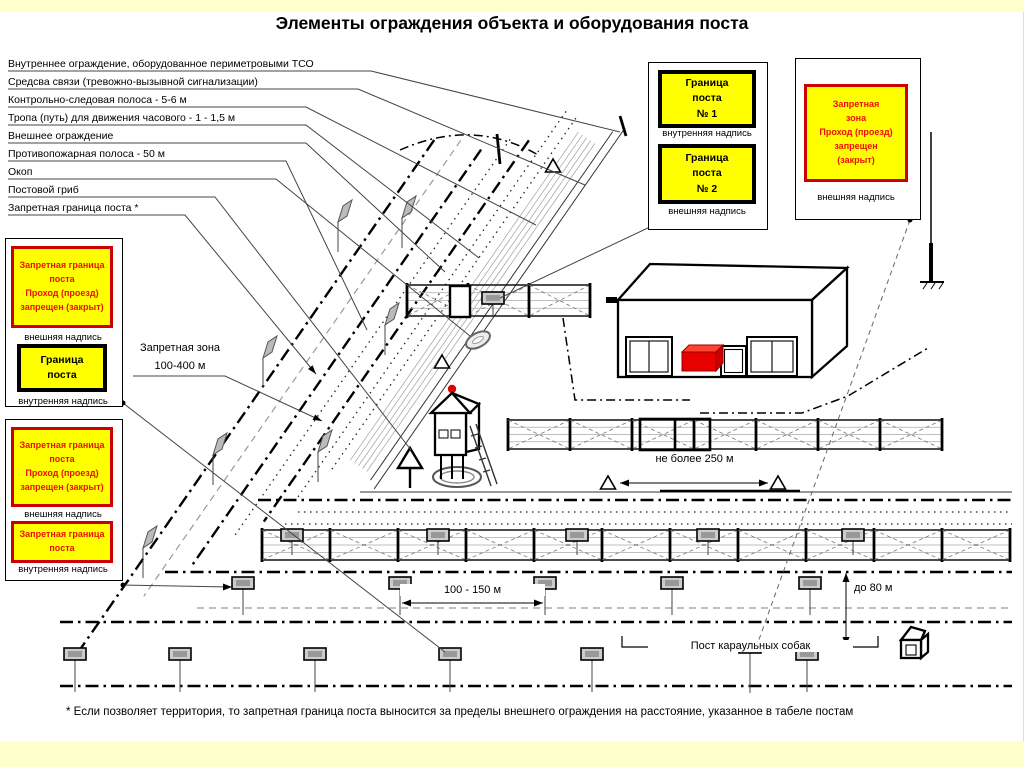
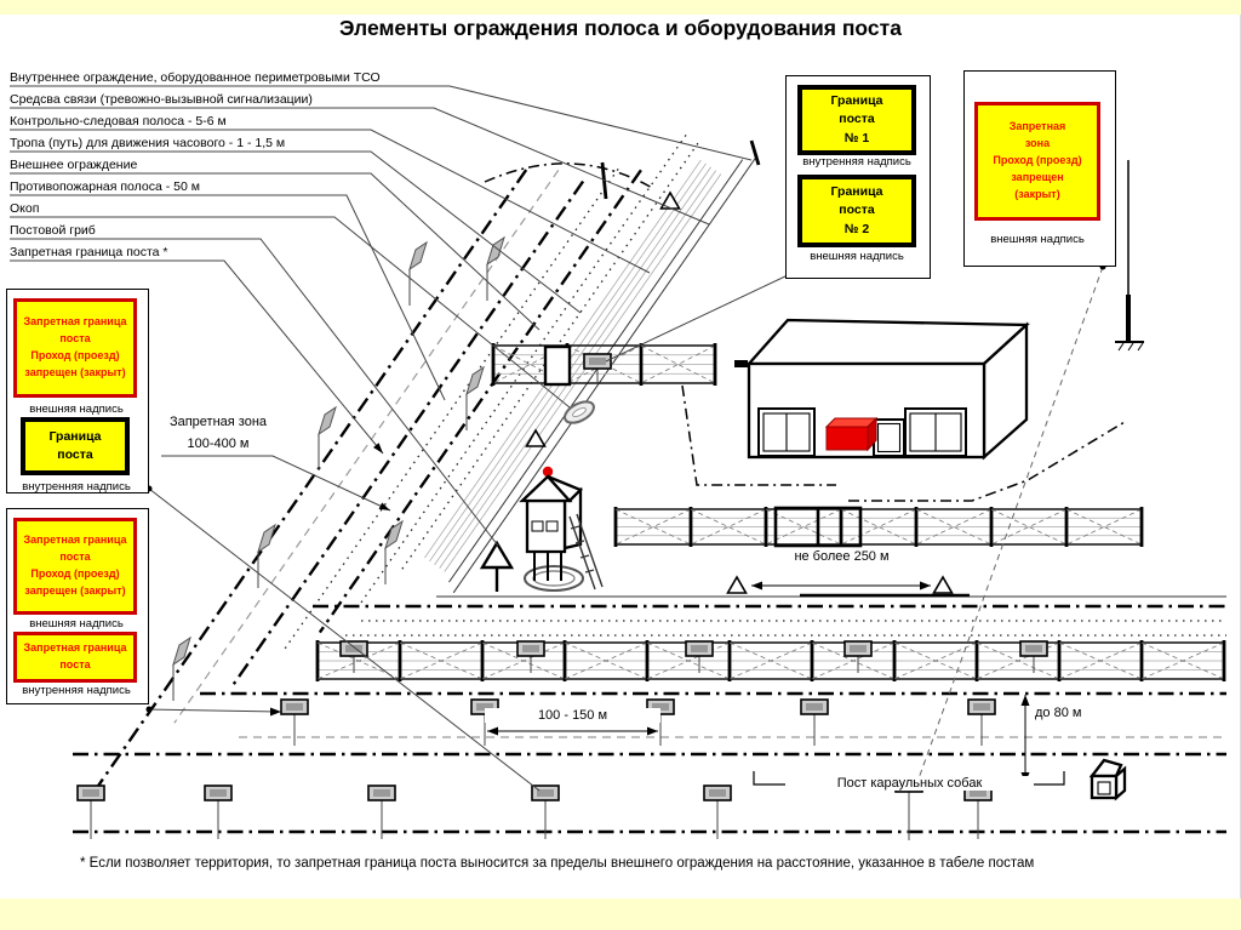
- Элементы ограждения объекта и оборудования поста
+ Элементы ограждения полоса и оборудования поста
  * Если позволяет территория, то запретная граница поста выносится за пределы внешнего ограждения на расстояние, указанное в табеле постам
  Внутреннее ограждение, оборудованное периметровыми ТСО
  Средсва связи (тревожно-вызывной сигнализации)
  Контрольно-следовая полоса - 5-6 м
  Тропа (путь) для движения часового - 1 - 1,5 м
  Внешнее ограждение
  Противопожарная полоса - 50 м
  Окоп
  Постовой гриб
  Запретная граница поста *
  Запретная зона
  100-400 м
  не более 250 м
  100 - 150 м
  до 80 м
  Пост караульных собак
  Запретная граница
  поста
  Проход (проезд)
  запрещен (закрыт)
  внешняя надпись
  Граница
  поста
  внутренняя надпись
  Запретная граница
  поста
  Проход (проезд)
  запрещен (закрыт)
  внешняя надпись
  Запретная граница
  поста
  внутренняя надпись
  Граница
  поста
  № 1
  внутренняя надпись
  Граница
  поста
  № 2
  внешняя надпись
  Запретная
  зона
  Проход (проезд)
  запрещен
  (закрыт)
  внешняя надпись
